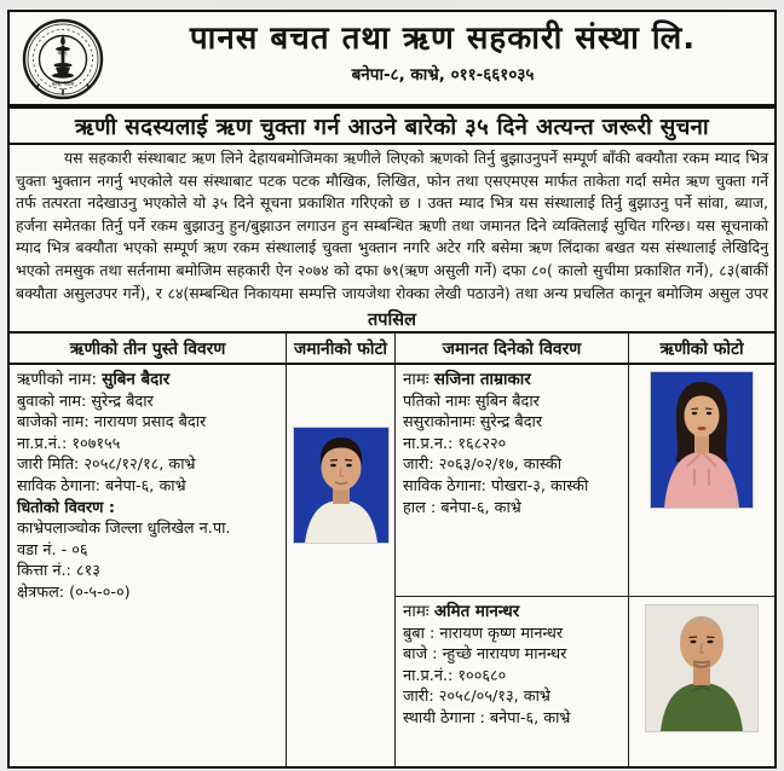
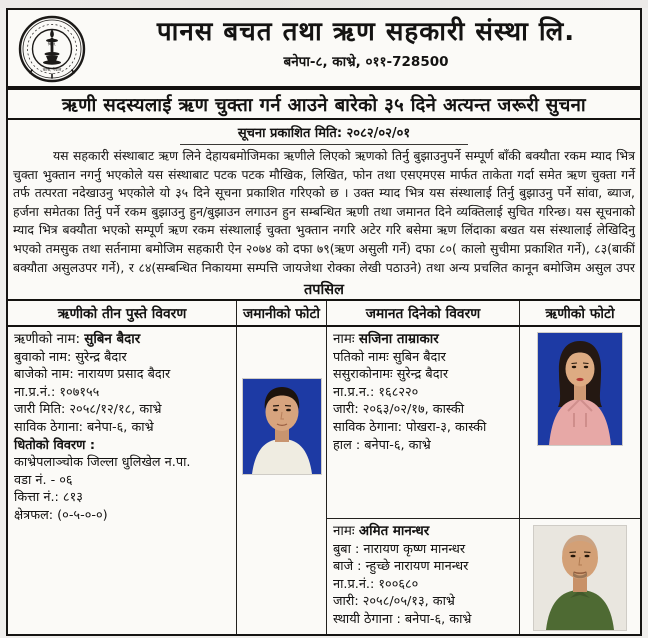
  पानस बचत तथा ऋण सहकारी संस्था लि.
- बनेपा-८, काभ्रे, ०११-६६१०३५
+ बनेपा-८, काभ्रे, ०११-728500
  ऋणी सदस्यलाई ऋण चुक्ता गर्न आउने बारेको ३५ दिने अत्यन्त जरूरी सुचना
+ सूचना प्रकाशित मिति: २०८२/०२/०१
  यस सहकारी संस्थाबाट ऋण लिने देहायबमोजिमका ऋणीले लिएको ऋणको तिर्नु बुझाउनुपर्ने सम्पूर्ण बाँकी बक्यौता रकम म्याद भित्र चुक्ता भुक्तान नगर्नु भएकोले यस संस्थाबाट पटक पटक मौखिक, लिखित, फोन तथा एसएमएस मार्फत ताकेता गर्दा समेत ऋण चुक्ता गर्ने तर्फ तत्परता नदेखाउनु भएकोले यो ३५ दिने सूचना प्रकाशित गरिएको छ । उक्त म्याद भित्र यस संस्थालाई तिर्नु बुझाउनु पर्ने सांवा, ब्याज, हर्जना समेतका तिर्नु पर्ने रकम बुझाउनु हुन/बुझाउन लगाउन हुन सम्बन्धित ऋणी तथा जमानत दिने व्यक्तिलाई सुचित गरिन्छ। यस सूचनाको म्याद भित्र बक्यौता भएको सम्पूर्ण ऋण रकम संस्थालाई चुक्ता भुक्तान नगरि अटेर गरि बसेमा ऋण लिंदाका बखत यस संस्थालाई लेखिदिनु भएको तमसुक तथा सर्तनामा बमोजिम सहकारी ऐन २०७४ को दफा ७९(ऋण असुली गर्ने) दफा ८०( कालो सुचीमा प्रकाशित गर्ने), ८३(बाकीं बक्यौता असुलउपर गर्ने), र ८४(सम्बन्धित निकायमा सम्पत्ति जायजेथा रोक्का लेखी पठाउने) तथा अन्य प्रचलित कानून बमोजिम असुल उपर
  तपसिल
  ऋणीको तीन पुस्ते विवरण
  जमानीको फोटो
  जमानत दिनेको विवरण
  ऋणीको फोटो
  ऋणीको नाम: सुबिन बैदार
  बुवाको नाम: सुरेन्द्र बैदार
  बाजेको नाम: नारायण प्रसाद बैदार
  ना.प्र.नं.: १०७१५५
  जारी मिति: २०५८/१२/१८, काभ्रे
  साविक ठेगाना: बनेपा-६, काभ्रे
  धितोको विवरण :
  काभ्रेपलाञ्चोक जिल्ला धुलिखेल न.पा.
  वडा नं. - ०६
  कित्ता नं.: ८१३
  क्षेत्रफल: (०-५-०-०)
  नामः सजिना ताम्राकार
  पतिको नामः सुबिन बैदार
  ससुराकोनामः सुरेन्द्र बैदार
  ना.प्र.न.: १६८२२०
  जारी: २०६३/०२/१७, कास्की
  साविक ठेगाना: पोखरा-३, कास्की
  हाल : बनेपा-६, काभ्रे
  नामः अमित मानन्धर
  बुबा : नारायण कृष्ण मानन्धर
  बाजे : न्हुच्छे नारायण मानन्धर
  ना.प्र.नं.: १००६८०
  जारी: २०५८/०५/१३, काभ्रे
  स्थायी ठेगाना : बनेपा-६, काभ्रे
